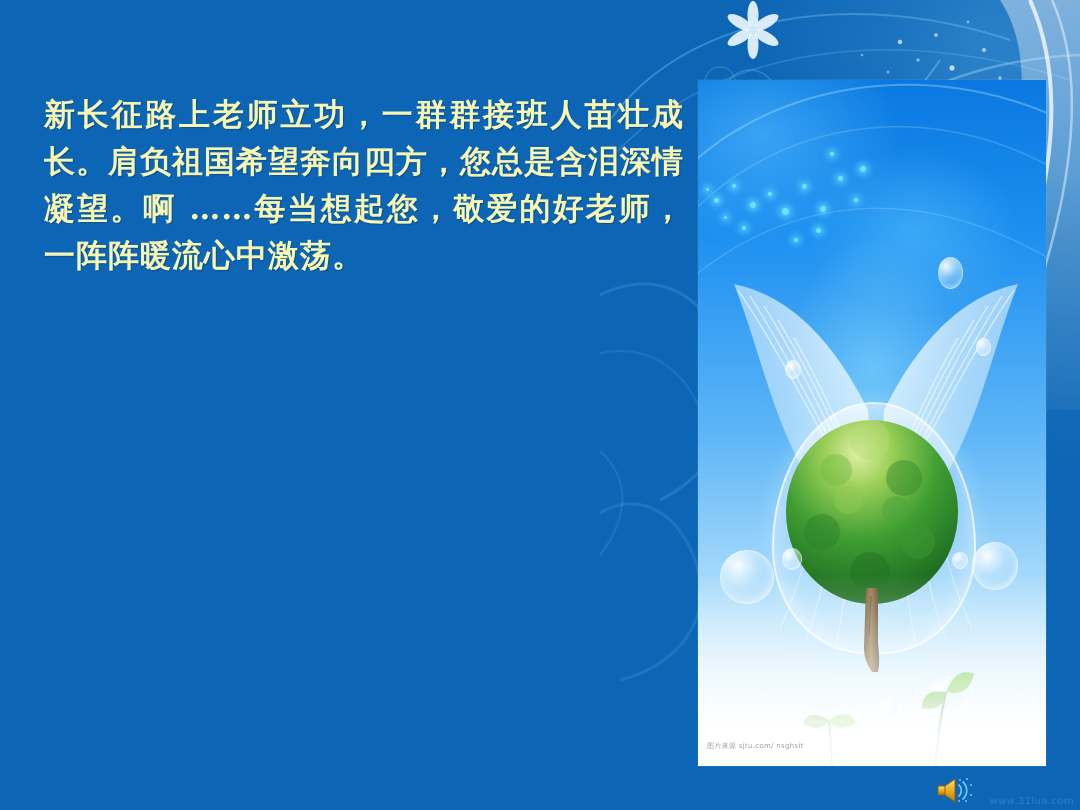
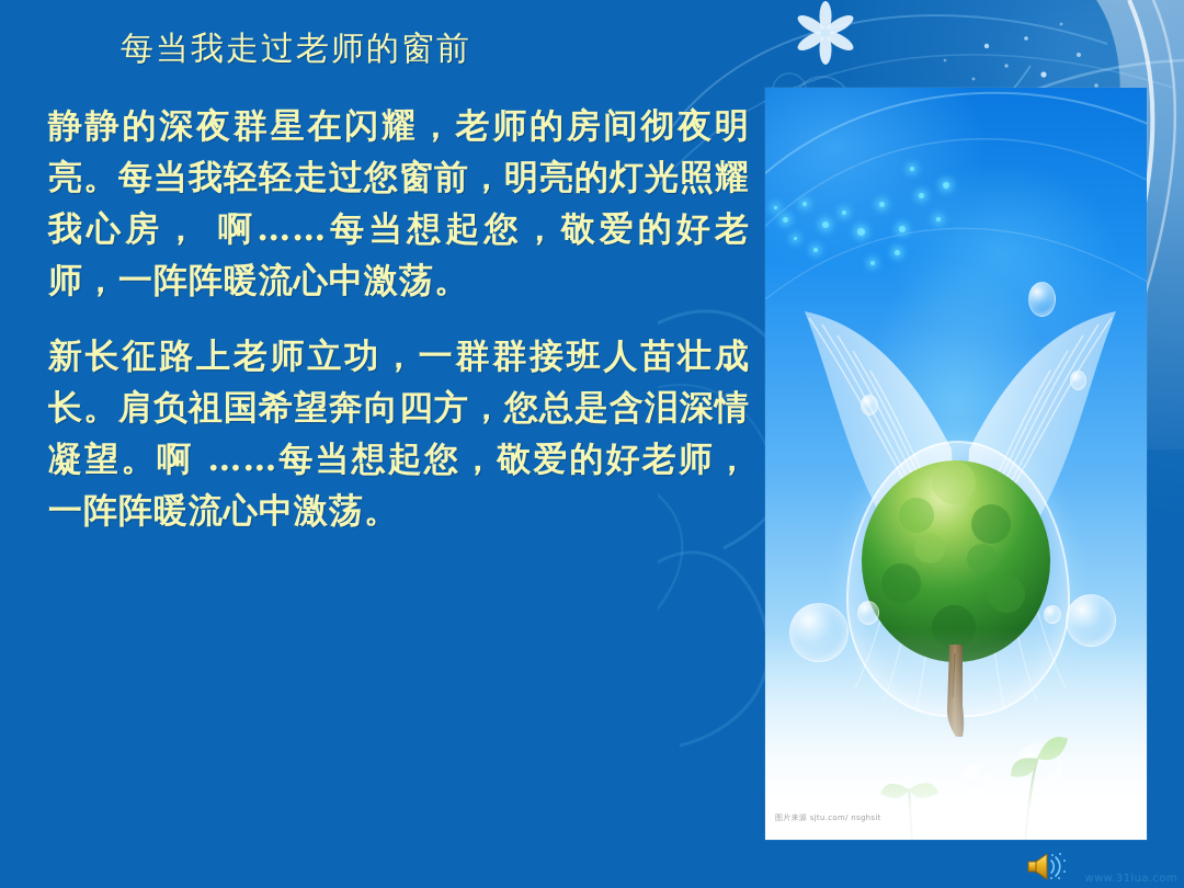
+ 每当我走过老师的窗前
+ 静静的深夜群星在闪耀，老师的房间彻夜明亮。每当我轻轻走过您窗前，明亮的灯光照耀我心房， 啊……每当想起您，敬爱的好老师，一阵阵暖流心中激荡。
  新长征路上老师立功，一群群接班人苗壮成长。肩负祖国希望奔向四方，您总是含泪深情凝望。啊 ……每当想起您，敬爱的好老师，一阵阵暖流心中激荡。
  图片来源 sjtu.com/ nsghsit
  www.31lua.com
